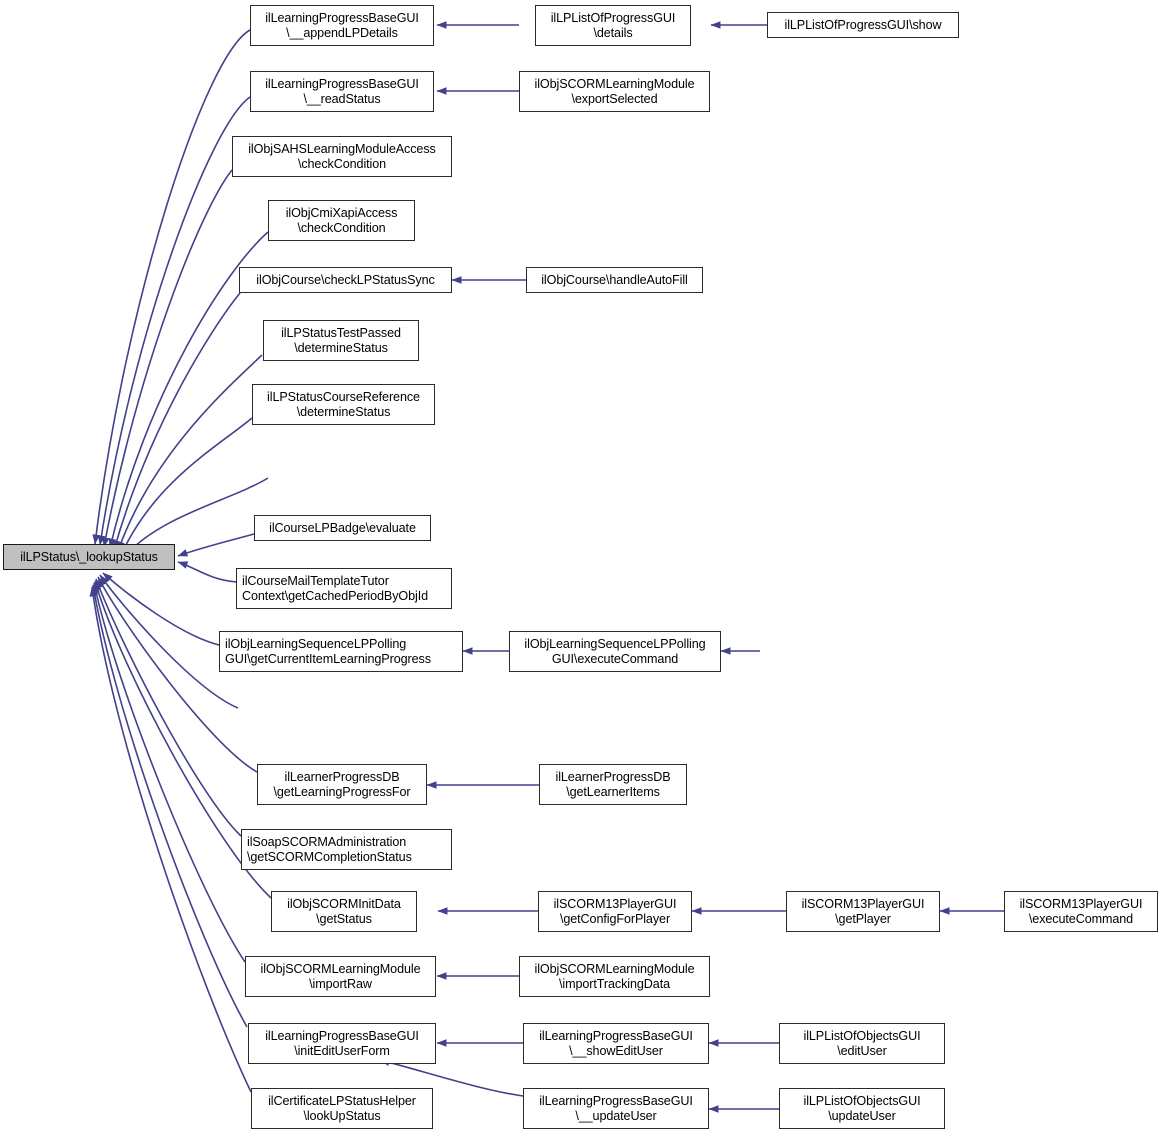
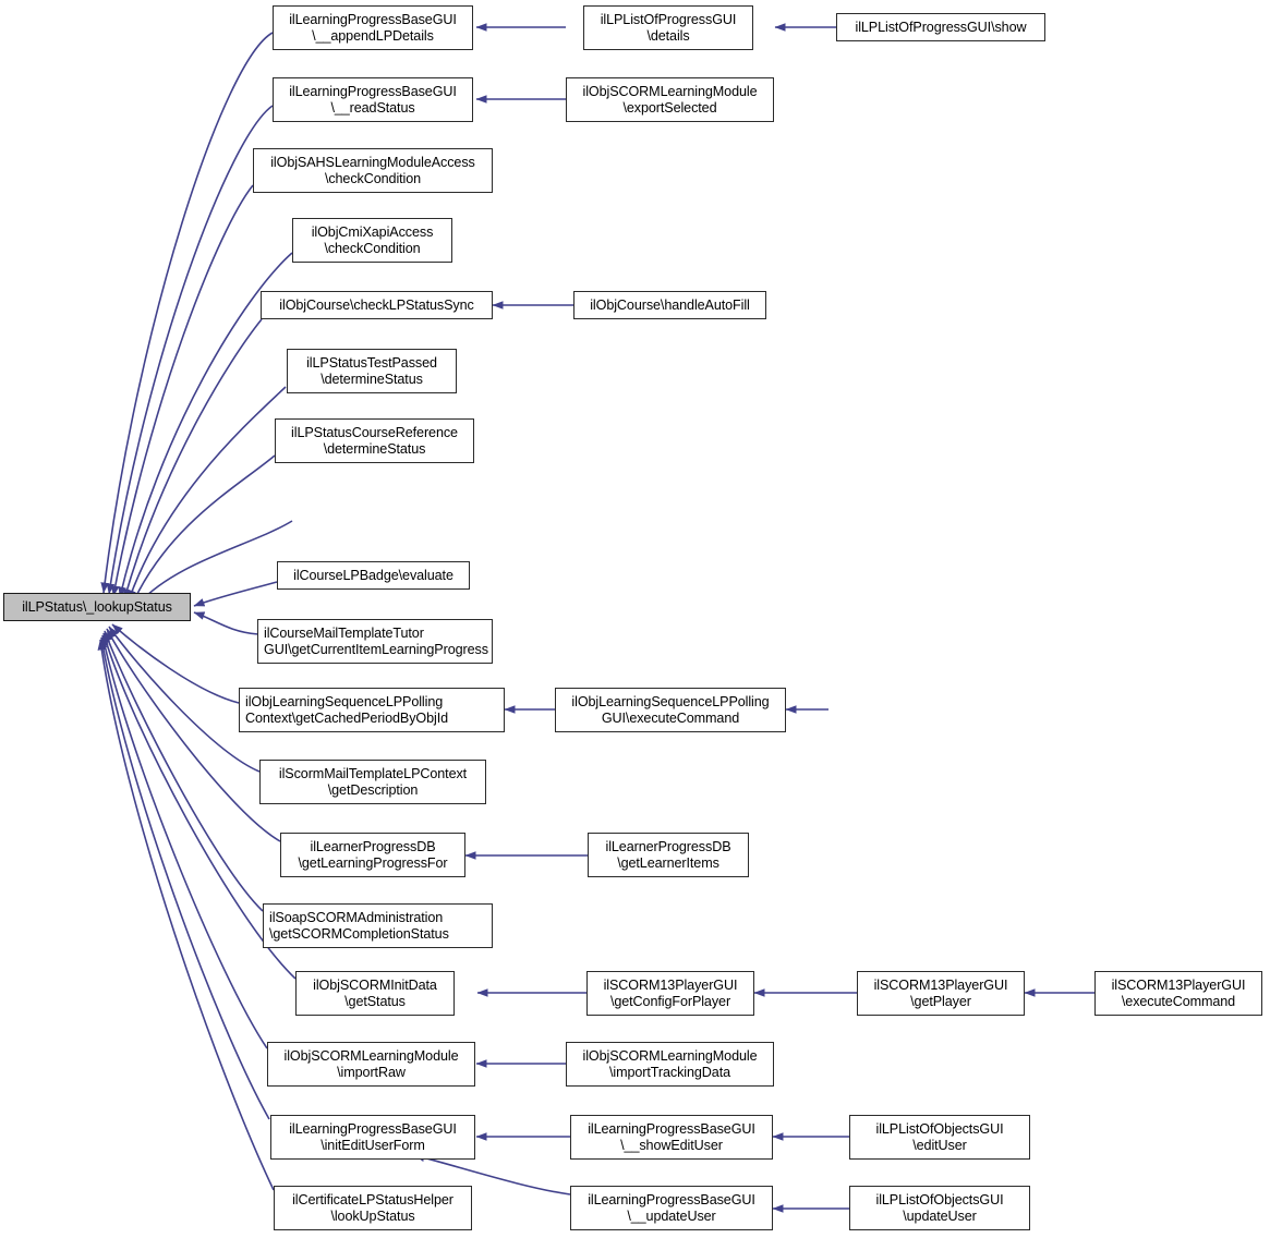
  ilLPStatus\_lookupStatus
  ilLearningProgressBaseGUI
  \__appendLPDetails
  ilLearningProgressBaseGUI
  \__readStatus
  ilObjSAHSLearningModuleAccess
  \checkCondition
  ilObjCmiXapiAccess
  \checkCondition
  ilObjCourse\checkLPStatusSync
  ilLPStatusTestPassed
  \determineStatus
  ilLPStatusCourseReference
  \determineStatus
  ilCourseLPBadge\evaluate
  ilCourseMailTemplateTutor
- Context\getCachedPeriodByObjId
+ GUI\getCurrentItemLearningProgress
  ilObjLearningSequenceLPPolling
- GUI\getCurrentItemLearningProgress
+ Context\getCachedPeriodByObjId
+ ilScormMailTemplateLPContext
+ \getDescription
  ilLearnerProgressDB
  \getLearningProgressFor
  ilSoapSCORMAdministration
  \getSCORMCompletionStatus
  ilObjSCORMInitData
  \getStatus
  ilObjSCORMLearningModule
  \importRaw
  ilLearningProgressBaseGUI
  \initEditUserForm
  ilCertificateLPStatusHelper
  \lookUpStatus
  ilLPListOfProgressGUI
  \details
  ilObjSCORMLearningModule
  \exportSelected
  ilObjCourse\handleAutoFill
  ilObjLearningSequenceLPPolling
  GUI\executeCommand
  ilLearnerProgressDB
  \getLearnerItems
  ilSCORM13PlayerGUI
  \getConfigForPlayer
  ilObjSCORMLearningModule
  \importTrackingData
  ilLearningProgressBaseGUI
  \__showEditUser
  ilLearningProgressBaseGUI
  \__updateUser
  ilLPListOfProgressGUI\show
  ilSCORM13PlayerGUI
  \getPlayer
  ilLPListOfObjectsGUI
  \editUser
  ilLPListOfObjectsGUI
  \updateUser
  ilSCORM13PlayerGUI
  \executeCommand
